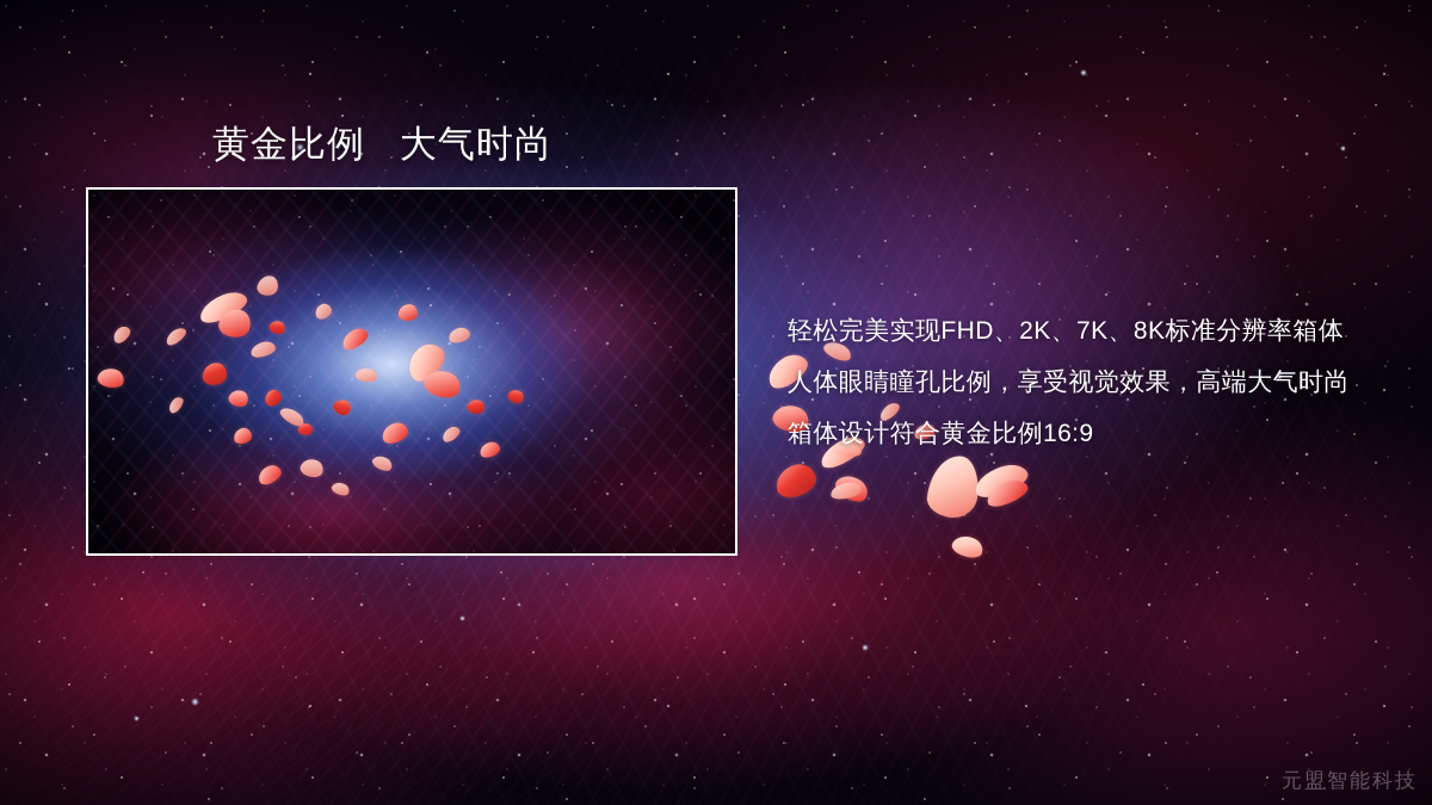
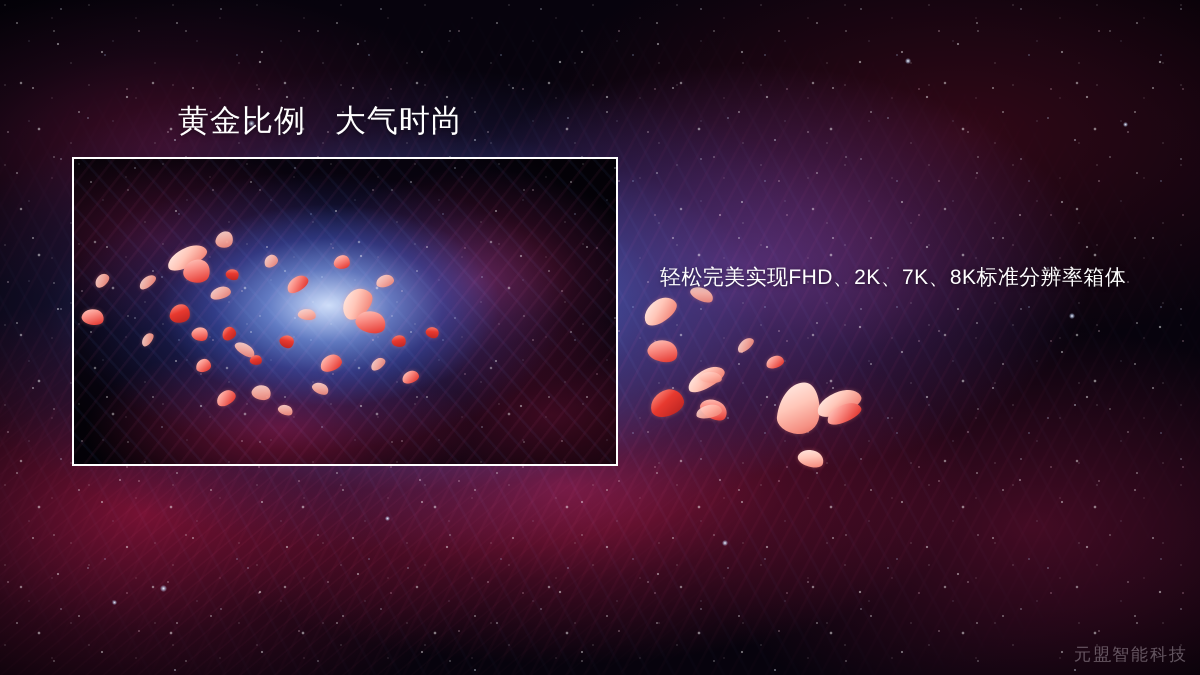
  黄金比例 大气时尚
  轻松完美实现FHD、2K、7K、8K标准分辨率箱体
- 人体眼睛瞳孔比例，享受视觉效果，高端大气时尚
- 箱体设计符合黄金比例16:9
  元盟智能科技
